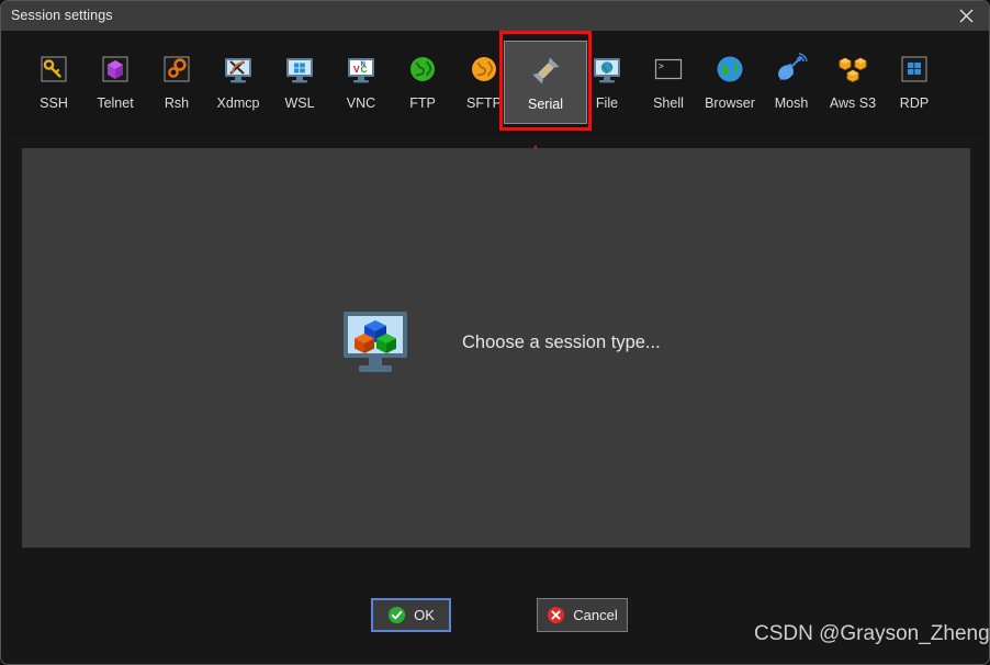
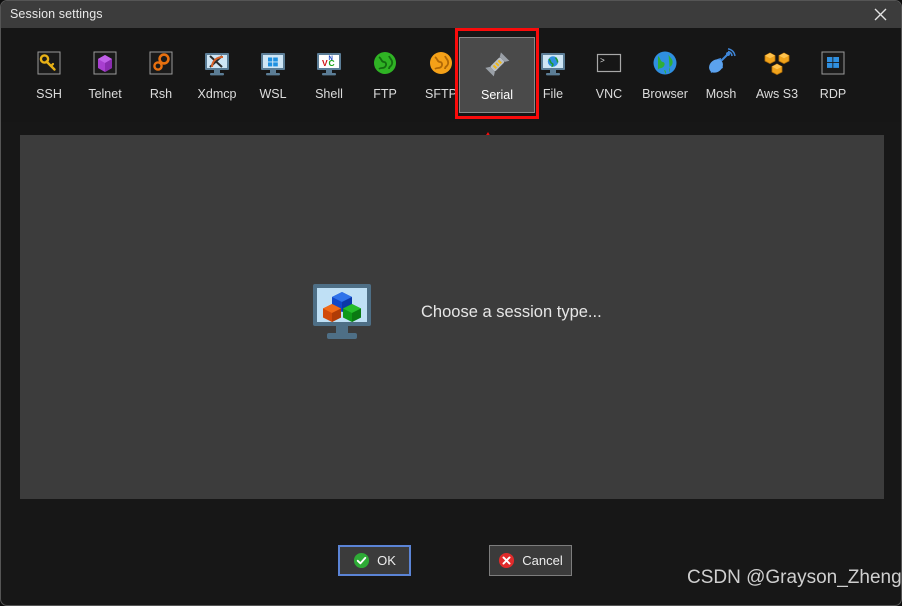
  Session settings
  SSH
  Telnet
  Rsh
  Xdmcp
  WSL
  V
  C
- VNC
+ Shell
  FTP
  SFTP
  Serial
  File
  >
- Shell
+ VNC
  Browser
  Mosh
  Aws S3
  RDP
  Choose a session type...
  OK
  Cancel
  CSDN @Grayson_Zheng
